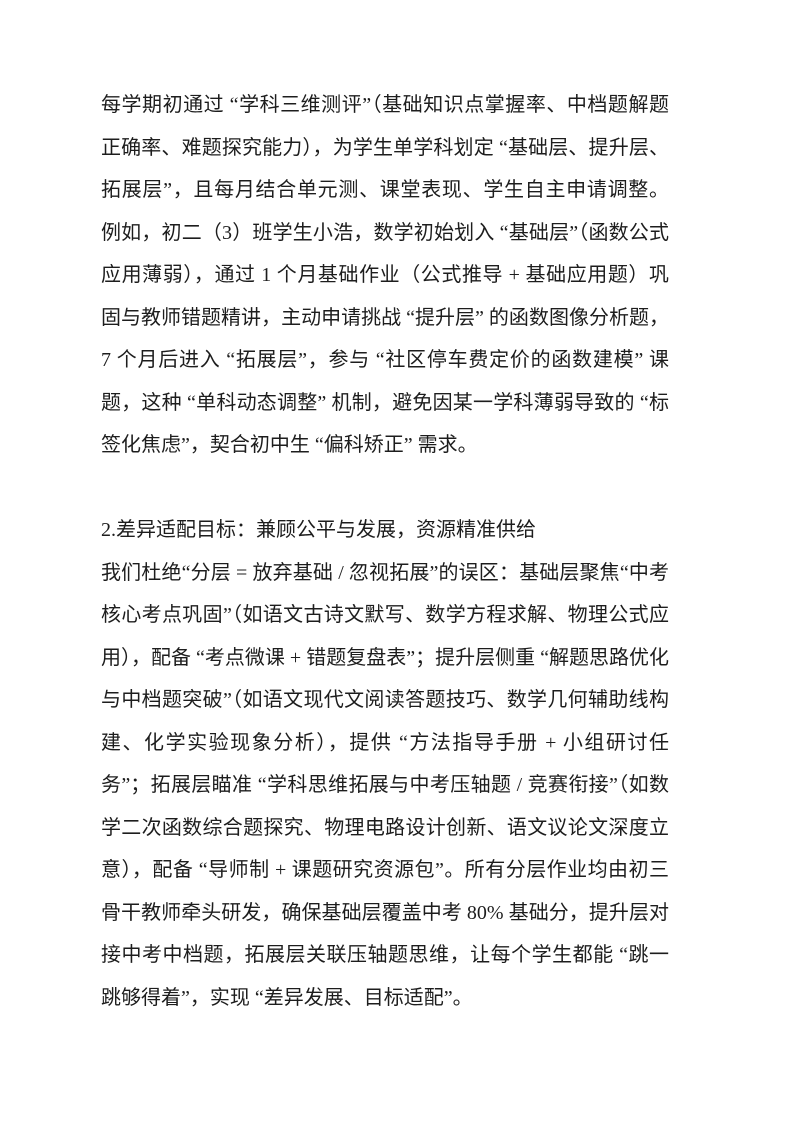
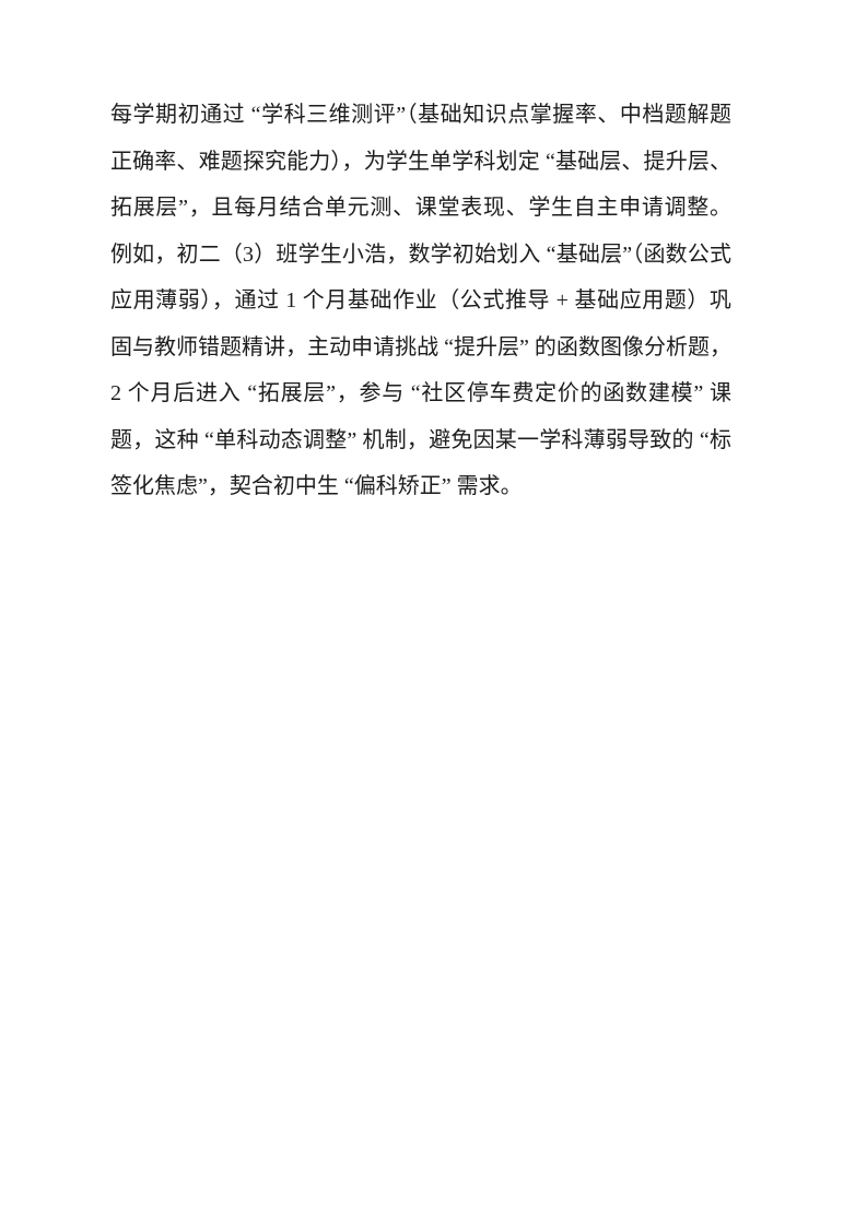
- 每学期初通过 “学科三维测评”（基础知识点掌握率、中档题解题正确率、难题探究能力），为学生单学科划定 “基础层、提升层、拓展层”，且每月结合单元测、课堂表现、学生自主申请调整。例如，初二（3）班学生小浩，数学初始划入 “基础层”（函数公式应用薄弱），通过 1 个月基础作业（公式推导 + 基础应用题）巩固与教师错题精讲，主动申请挑战 “提升层” 的函数图像分析题，7 个月后进入 “拓展层”，参与 “社区停车费定价的函数建模” 课题，这种 “单科动态调整” 机制，避免因某一学科薄弱导致的 “标签化焦虑”，契合初中生 “偏科矫正” 需求。
+ 每学期初通过 “学科三维测评”（基础知识点掌握率、中档题解题正确率、难题探究能力），为学生单学科划定 “基础层、提升层、拓展层”，且每月结合单元测、课堂表现、学生自主申请调整。例如，初二（3）班学生小浩，数学初始划入 “基础层”（函数公式应用薄弱），通过 1 个月基础作业（公式推导 + 基础应用题）巩固与教师错题精讲，主动申请挑战 “提升层” 的函数图像分析题，2 个月后进入 “拓展层”，参与 “社区停车费定价的函数建模” 课题，这种 “单科动态调整” 机制，避免因某一学科薄弱导致的 “标签化焦虑”，契合初中生 “偏科矫正” 需求。
- 2.差异适配目标：兼顾公平与发展，资源精准供给
- 我们杜绝“分层 = 放弃基础 / 忽视拓展”的误区：基础层聚焦“中考核心考点巩固”（如语文古诗文默写、数学方程求解、物理公式应用），配备 “考点微课 + 错题复盘表”；提升层侧重 “解题思路优化与中档题突破”（如语文现代文阅读答题技巧、数学几何辅助线构建、化学实验现象分析），提供 “方法指导手册 + 小组研讨任务”；拓展层瞄准 “学科思维拓展与中考压轴题 / 竞赛衔接”（如数学二次函数综合题探究、物理电路设计创新、语文议论文深度立意），配备 “导师制 + 课题研究资源包”。所有分层作业均由初三骨干教师牵头研发，确保基础层覆盖中考 80% 基础分，提升层对接中考中档题，拓展层关联压轴题思维，让每个学生都能 “跳一跳够得着”，实现 “差异发展、目标适配”。
